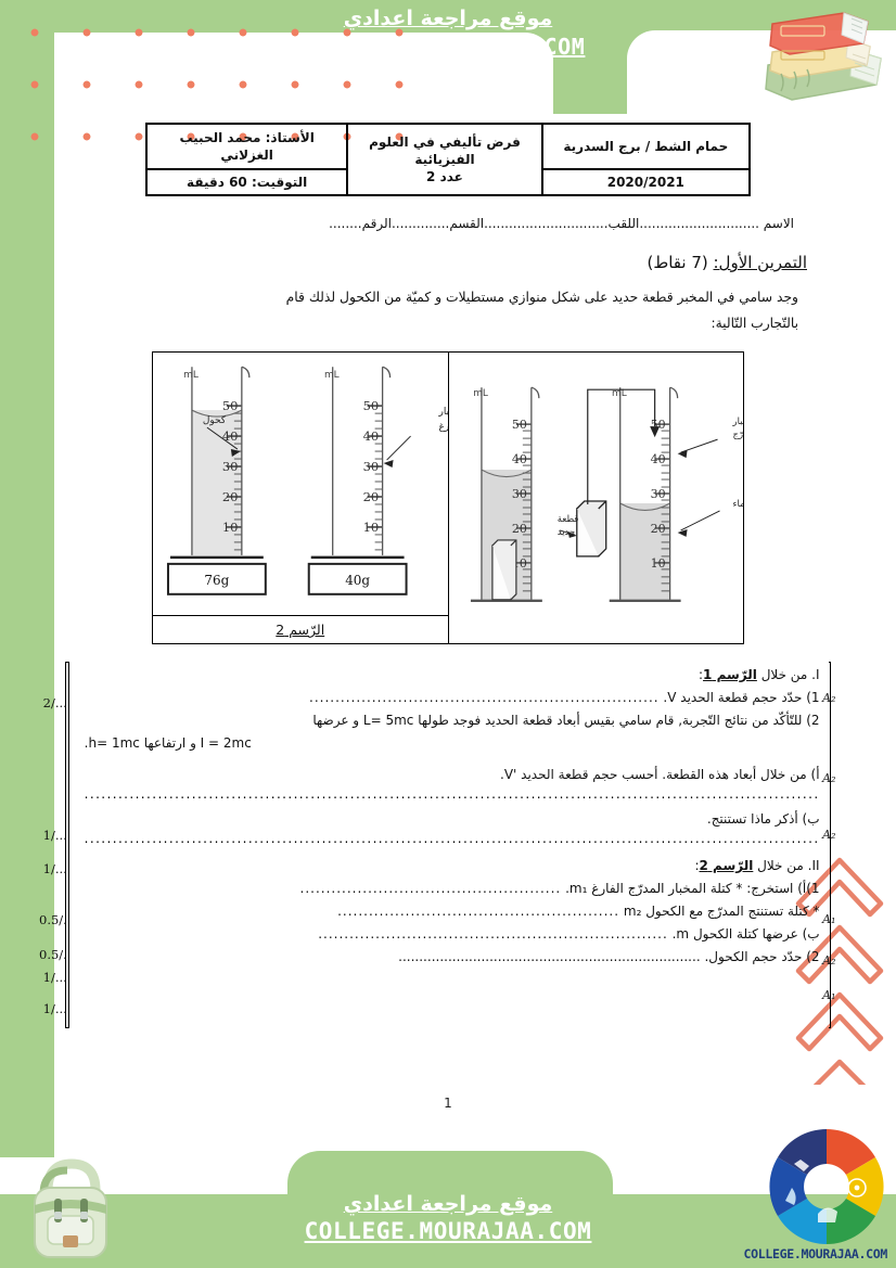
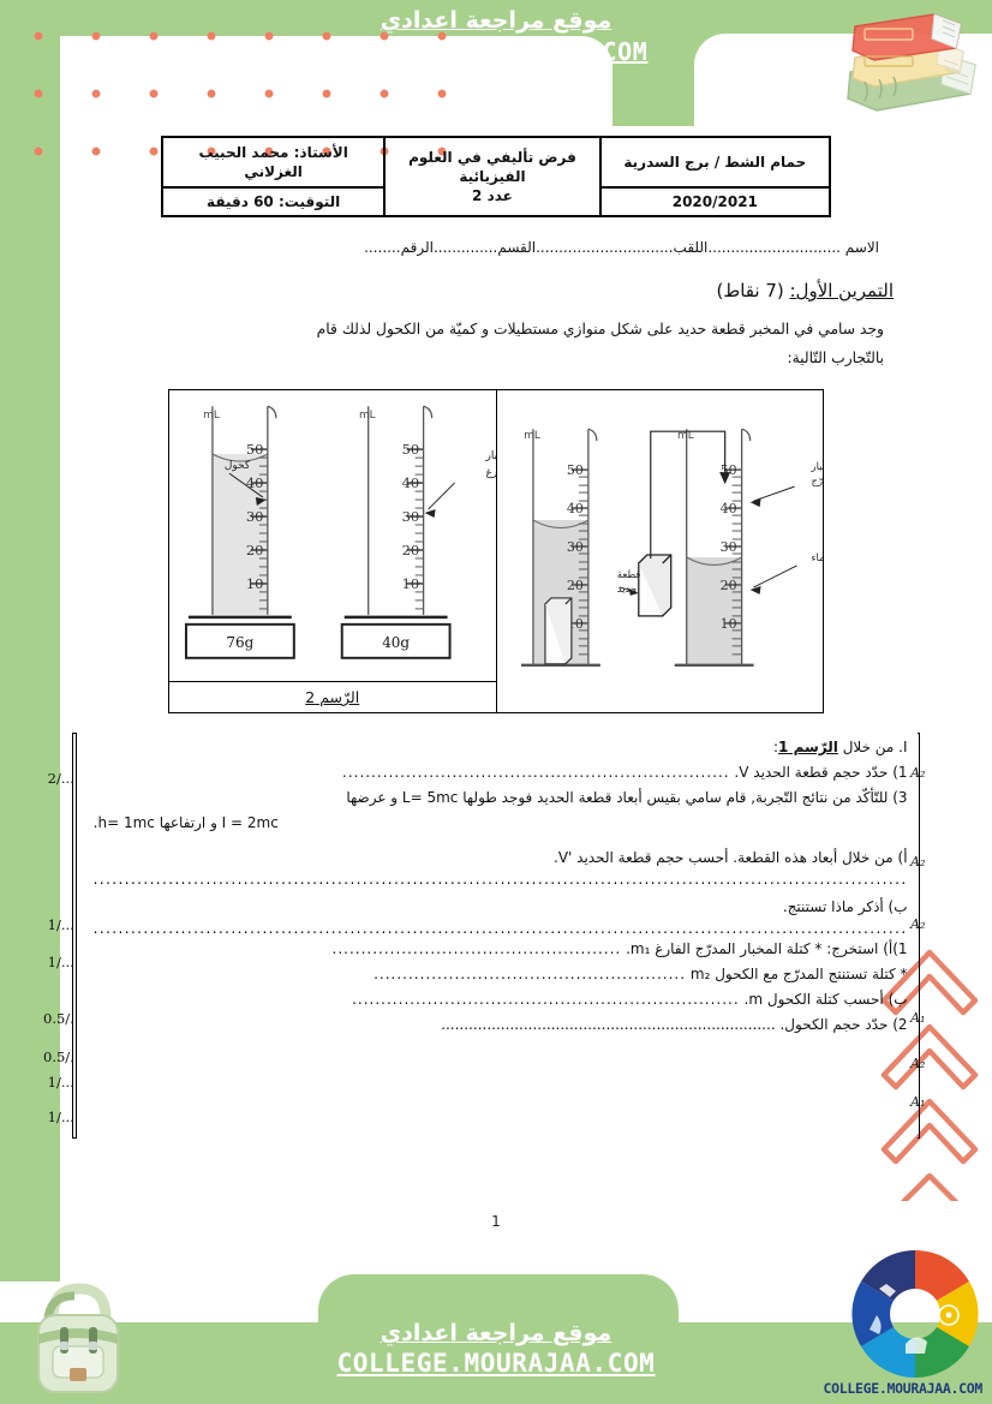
  موقع مراجعة اعدادي
  COLLEGE.MOURAJAA.COM
  موقع مراجعة اعدادي
  COLLEGE.MOURAJAA.COM
  COLLEGE.MOURAJAA.COM
  حمام الشط / برج السدرية	فرض تأليفي في العلوم الفيزيائية عدد 2	الأستاذ: محمد الحبيب الغزلاني
  2020/2021	التوقيت: 60 دقيقة
  الاسم .............................اللقب..............................القسم..............الرقم........
  التمرين الأول: (7 نقاط)
  وجد سامي في المخبر قطعة حديد على شكل منوازي مستطيلات و كميّة من الكحول لذلك قام
  بالتّجارب التّالية:
  40
  30
  20
  10
  mL
  50
  40
  30
  20
  mL
  قطعة
  حدد
  ماء
  50
  40
  30
  20
  10
  mL
  76g
  50
  40
  30
  20
  10
  mL
  40g
  كحول
  الرّسم 2
  A₂
  A₂
  A₂
  A₁
  A₂
  A₁
  I. من خلال الرّسم 1:
  1) حدّد حجم قطعة الحديد V. ...................................................................
- 2) للتّأكّد من نتائج التّجربة, قام سامي بقيس أبعاد قطعة الحديد فوجد طولها L= 5mc و عرضها
+ 3) للتّأكّد من نتائج التّجربة, قام سامي بقيس أبعاد قطعة الحديد فوجد طولها L= 5mc و عرضها
  I = 2mc و ارتفاعها h= 1mc.
  أ) من خلال أبعاد هذه القطعة. أحسب حجم قطعة الحديد 'V.
  ..................................................................................................................................
  ب) أذكر ماذا تستنتج.
  ..................................................................................................................................
- II. من خلال الرّسم 2:
  1)أ) استخرج: * كتلة المخبار المدرّج الفارغ m₁. ..................................................
  * كتلة تستنتج المدرّج مع الكحول m₂ ......................................................
- ب) عرضها كتلة الكحول m. ...................................................................
+ ب) أحسب كتلة الكحول m. ...................................................................
  2) حدّد حجم الكحول. .........................................................................
  .../2
  .../1
  .../1
  ./0.5
  ./0.5
  .../1
  .../1
  1
